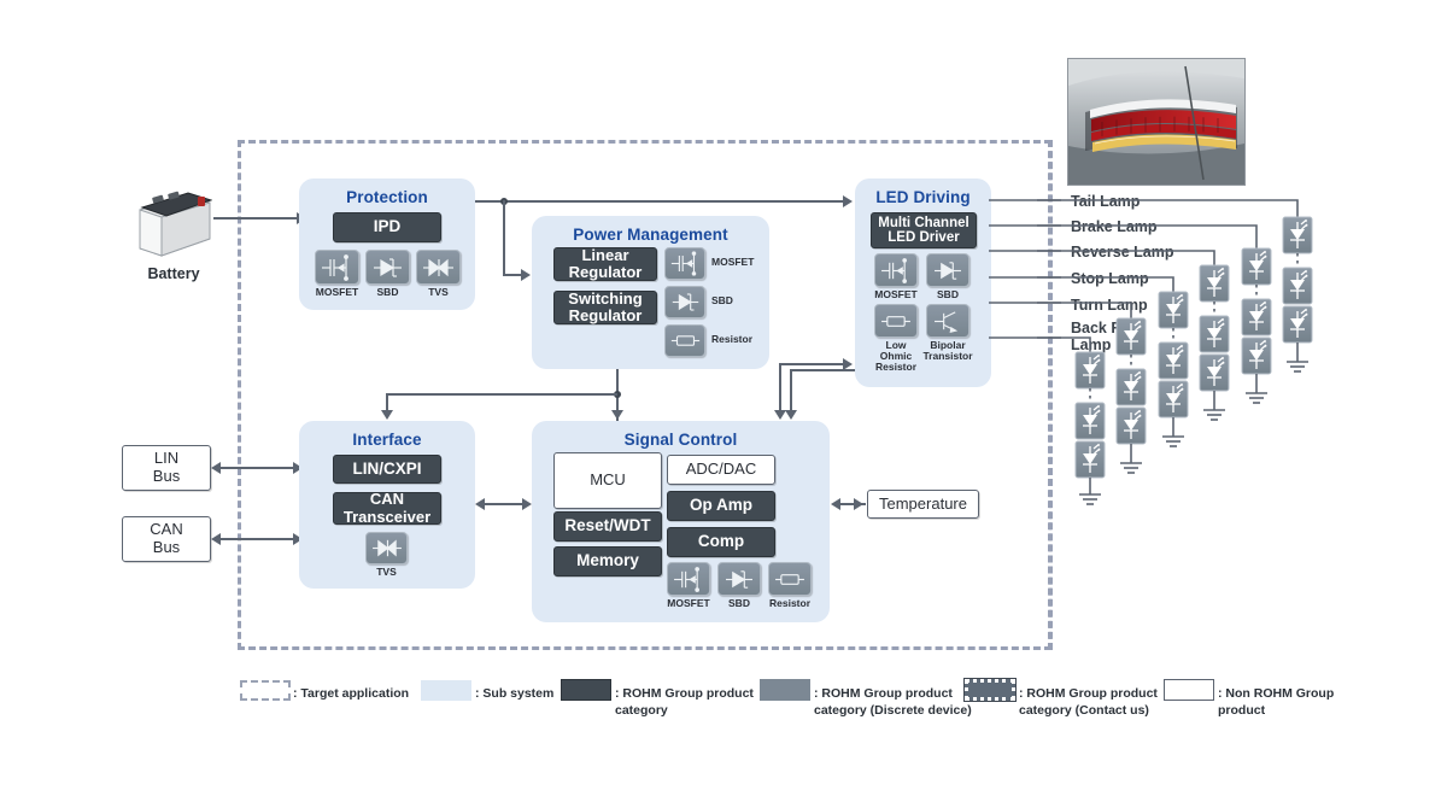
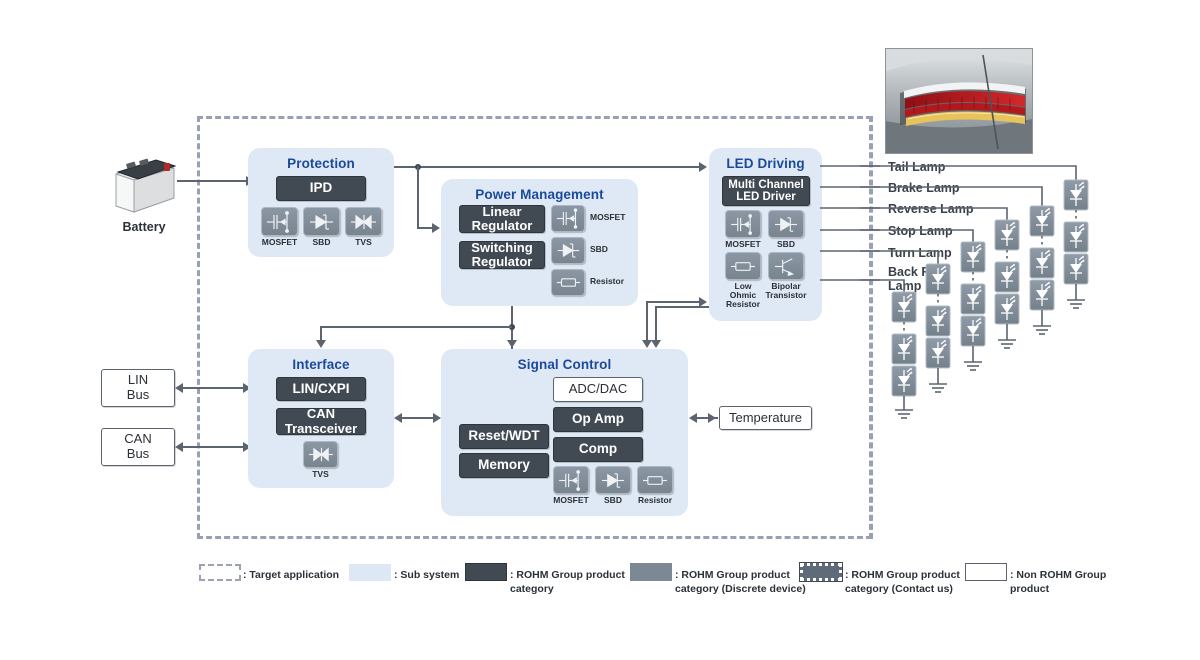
  Battery
  LIN
  Bus
  CAN
  Bus
  Protection
  IPD
  MOSFET
  SBD
  TVS
  Power Management
  Linear
  Regulator
  Switching
  Regulator
  MOSFET
  SBD
  Resistor
  LED Driving
  Multi Channel
  LED Driver
  MOSFET
  SBD
  Low
  Ohmic
  Resistor
  Bipolar
  Transistor
  Interface
  LIN/CXPI
  CAN
  Transceiver
  TVS
  Signal Control
- MCU
  Reset/WDT
  Memory
  ADC/DAC
  Op Amp
  Comp
  MOSFET
  SBD
  Resistor
  Temperature
  Tail Lamp
  Brake Lamp
  Reverse Lamp
  Stop Lamp
  Turn Lap
  Back F
  Lamp
  : Target application
  : Sub system
  : ROHM Group product
  category
  : ROHM Group product
  category (Discrete device)
  : ROHM Group product
  category (Contact us)
  : Non ROHM Group
  product
